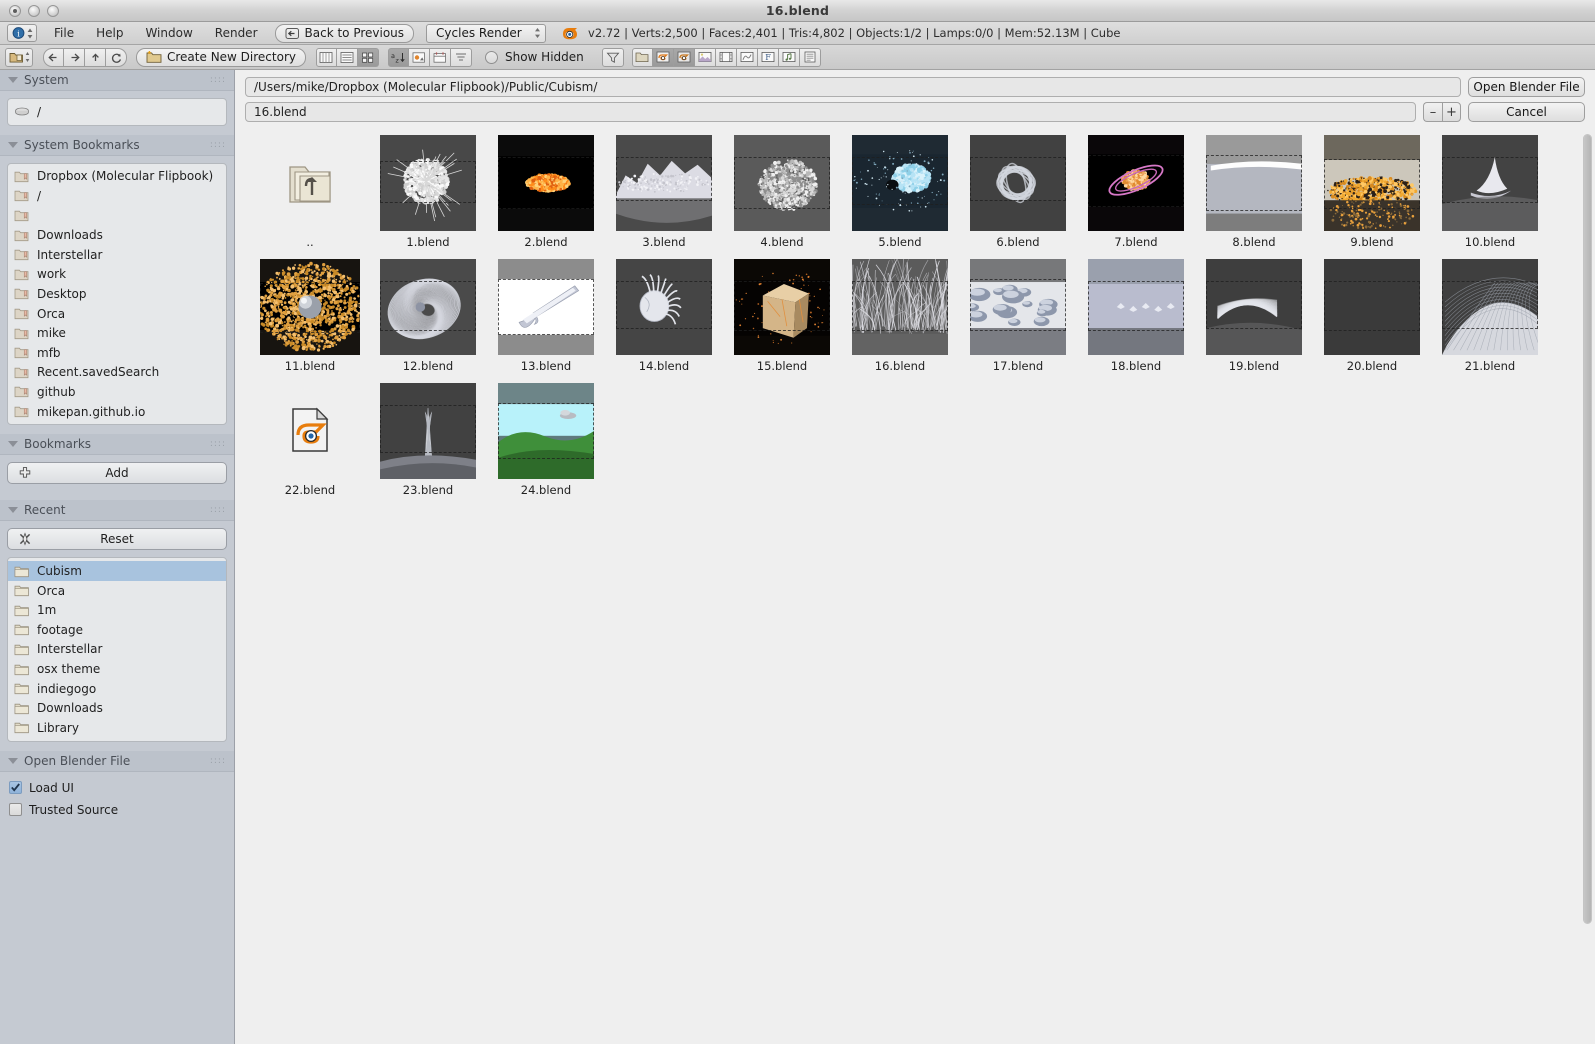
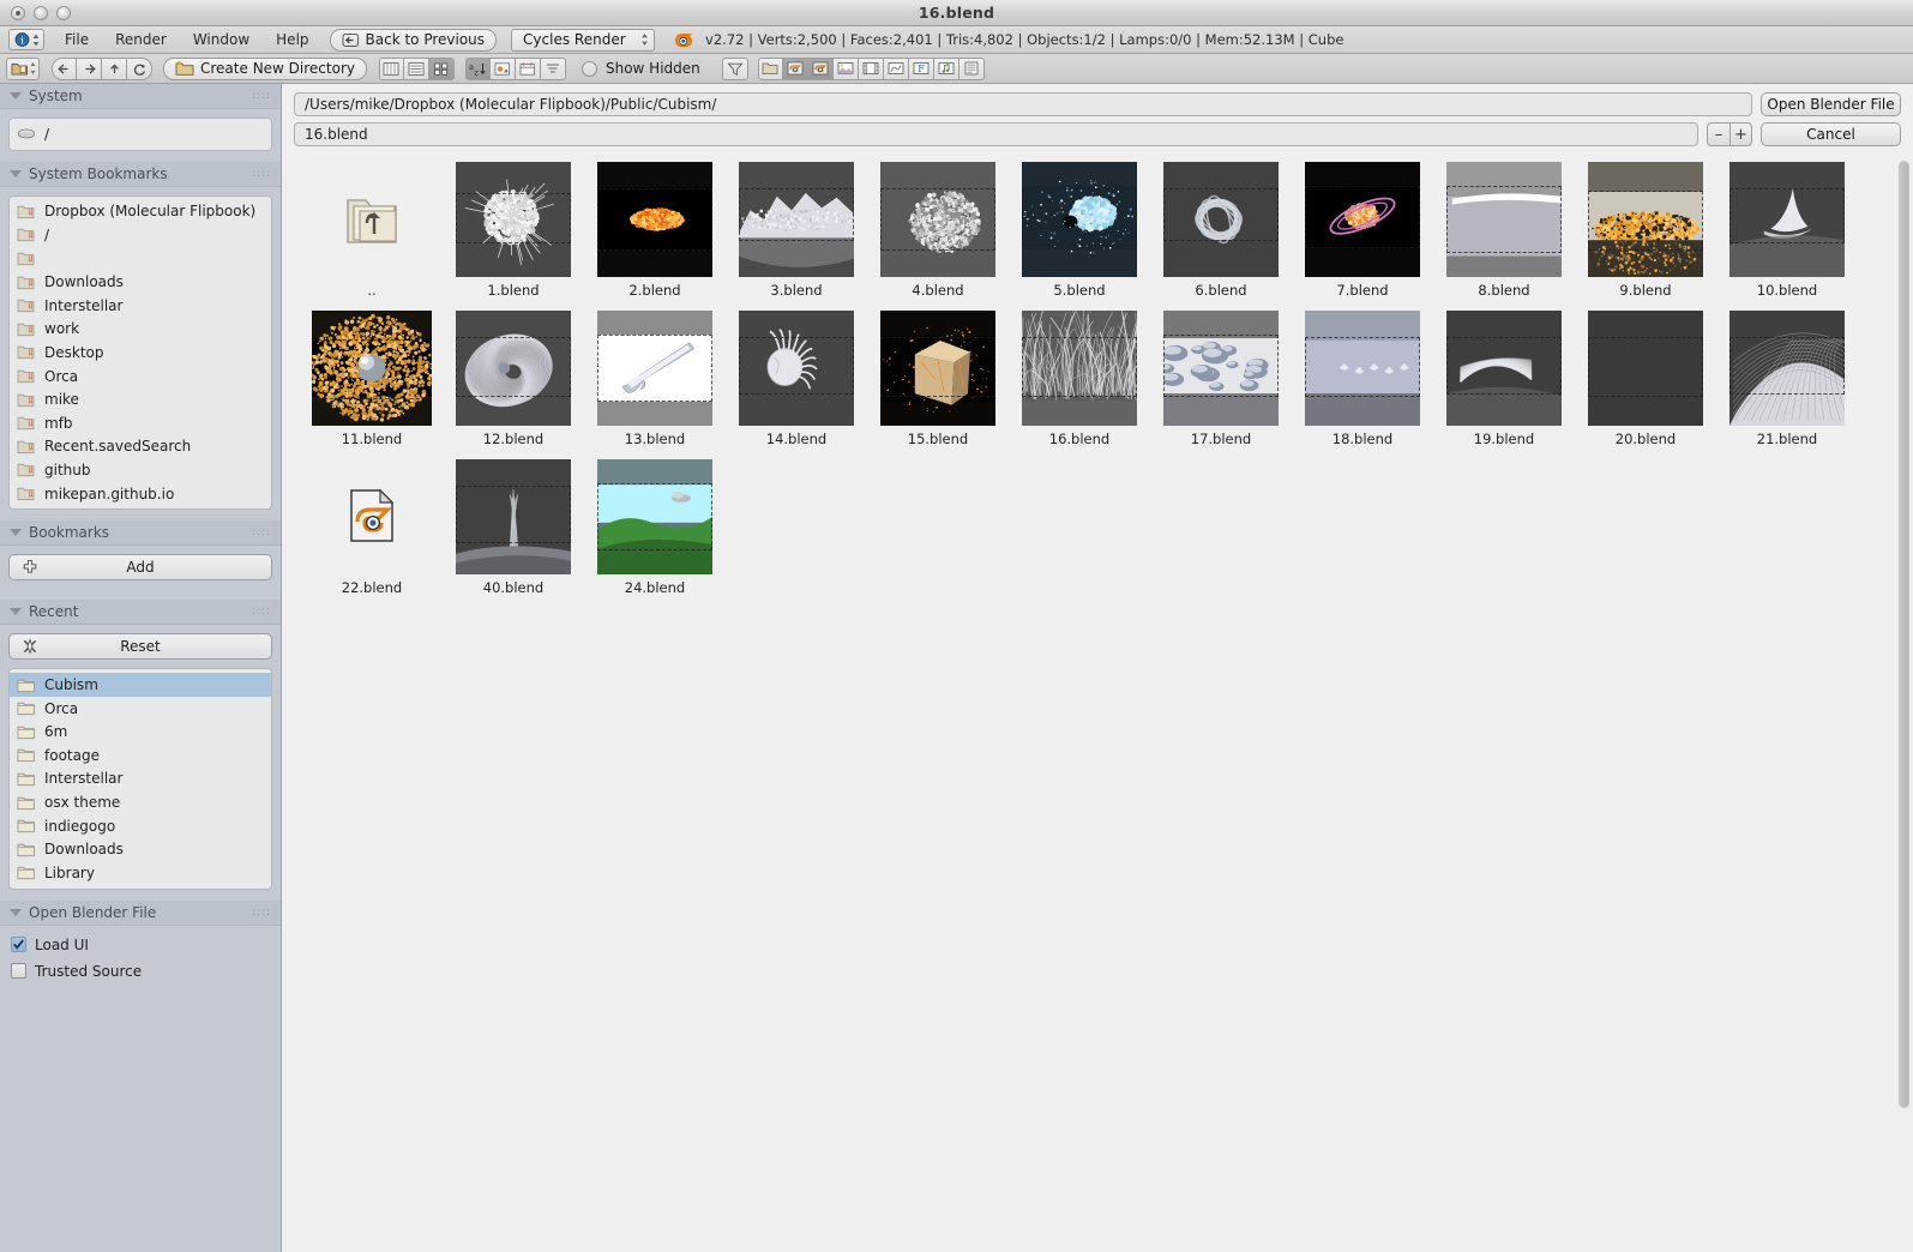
  16.blend
  i
  File
- Help
+ Render
  Window
- Render
+ Help
  Back to Previous
  Cycles Render
  v2.72 | Verts:2,500 | Faces:2,401 | Tris:4,802 | Objects:1/2 | Lamps:0/0 | Mem:52.13M | Cube
  Create New Directory
  a
  z
  Show Hidden
  F
  System
  ::::
  /
  System Bookmarks
  ::::
  Dropbox (Molecular Flipbook)
  /
  Downloads
  Interstellar
  work
  Desktop
  Orca
  mike
  mfb
  Recent.savedSearch
  github
  mikepan.github.io
  Bookmarks
  ::::
  Add
  Recent
  ::::
  Reset
  Cubism
  Orca
- 1m
+ 6m
  footage
  Interstellar
  osx theme
  indiegogo
  Downloads
  Library
  Open Blender File
  ::::
  Load UI
  Trusted Source
  /Users/mike/Dropbox (Molecular Flipbook)/Public/Cubism/
  Open Blender File
  16.blend
  –
  +
  Cancel
  ..
  1.blend
  2.blend
  3.blend
  4.blend
  5.blend
  6.blend
  7.blend
  8.blend
  9.blend
  10.blend
  11.blend
  12.blend
  13.blend
  14.blend
  15.blend
  16.blend
  17.blend
  18.blend
  19.blend
  20.blend
  21.blend
  22.blend
- 23.blend
+ 40.blend
  24.blend
